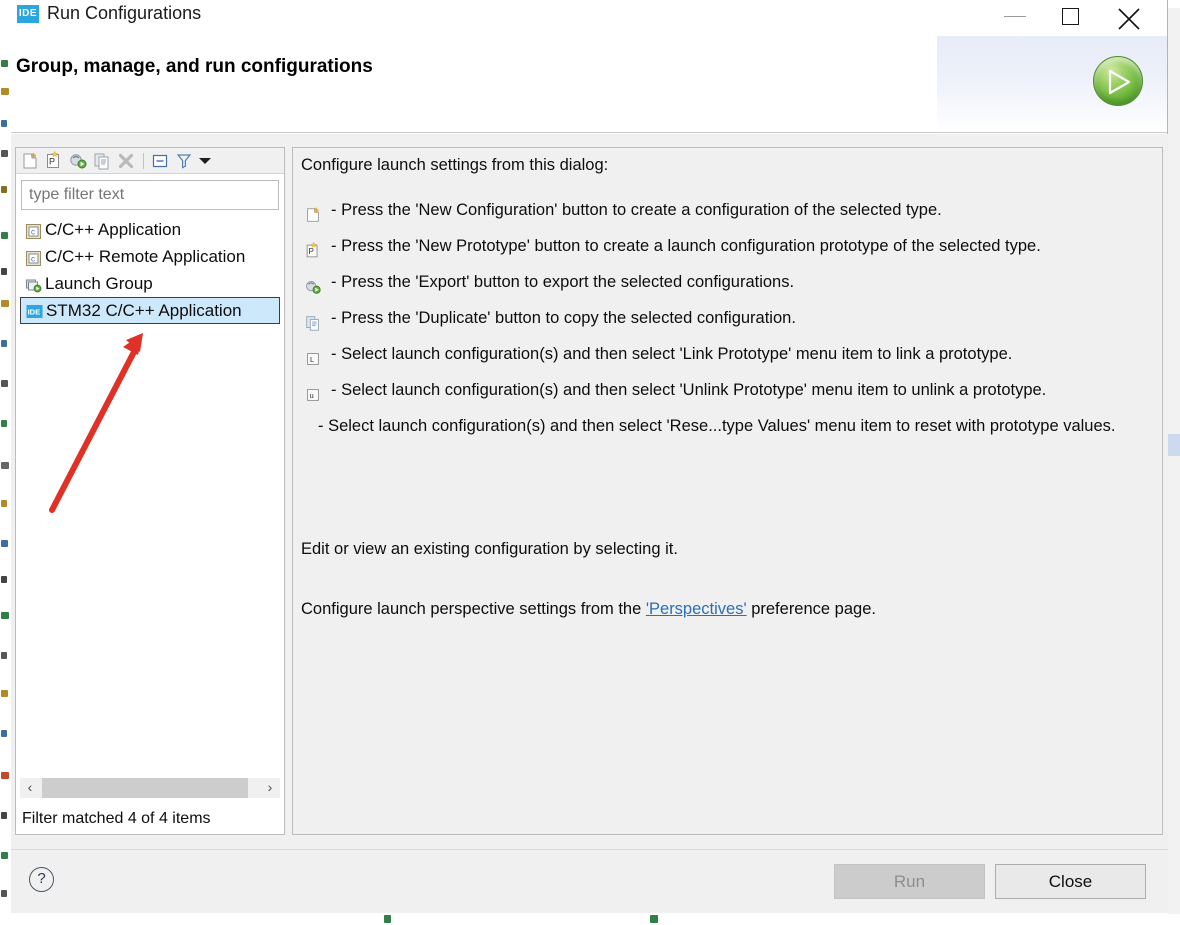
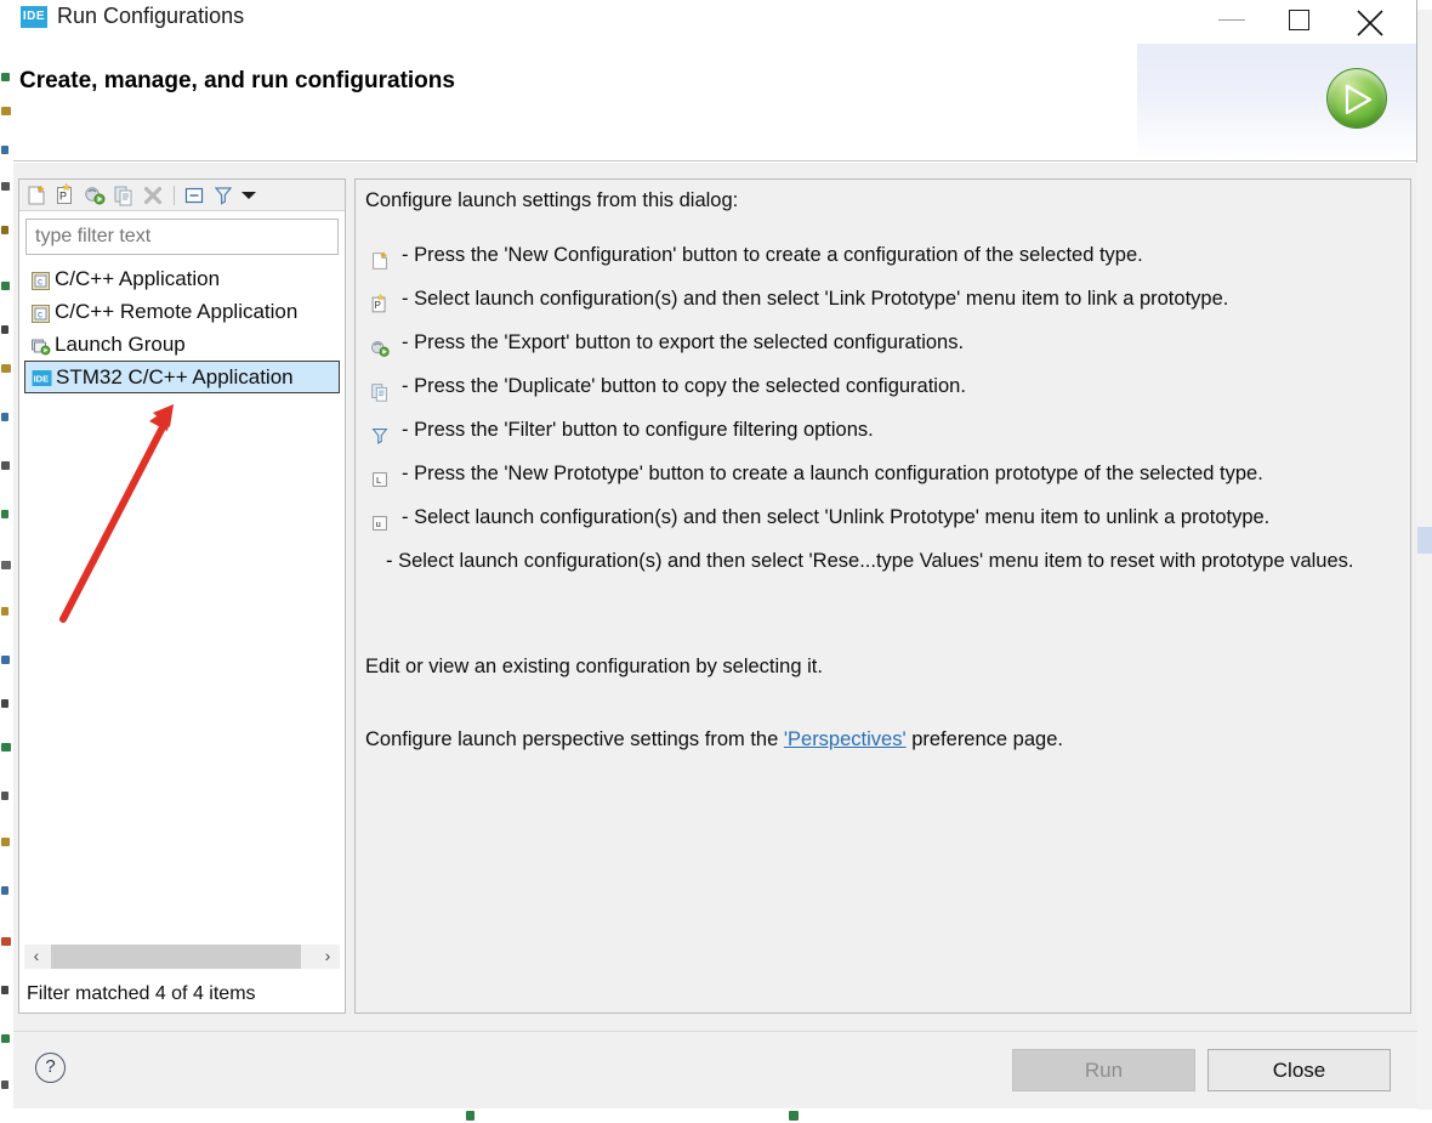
  IDE
  Run Configurations
- Group, manage, and run configurations
+ Create, manage, and run configurations
  P
  type filter text
  c
  C/C++ Application
  c
  C/C++ Remote Application
  Launch Group
  IDE
  STM32 C/C++ Application
  ‹
  ›
  Filter matched 4 of 4 items
  Configure launch settings from this dialog:
  - Press the 'New Configuration' button to create a configuration of the selected type.
  P
- - Press the 'New Prototype' button to create a launch configuration prototype of the selected type.
+ - Select launch configuration(s) and then select 'Link Prototype' menu item to link a prototype.
  - Press the 'Export' button to export the selected configurations.
  - Press the 'Duplicate' button to copy the selected configuration.
+ - Press the 'Filter' button to configure filtering options.
  L
- - Select launch configuration(s) and then select 'Link Prototype' menu item to link a prototype.
+ - Press the 'New Prototype' button to create a launch configuration prototype of the selected type.
  u
  - Select launch configuration(s) and then select 'Unlink Prototype' menu item to unlink a prototype.
  - Select launch configuration(s) and then select 'Rese...type Values' menu item to reset with prototype values.
  Edit or view an existing configuration by selecting it.
  Configure launch perspective settings from the 'Perspectives' preference page.
  ?
  Run
  Close
